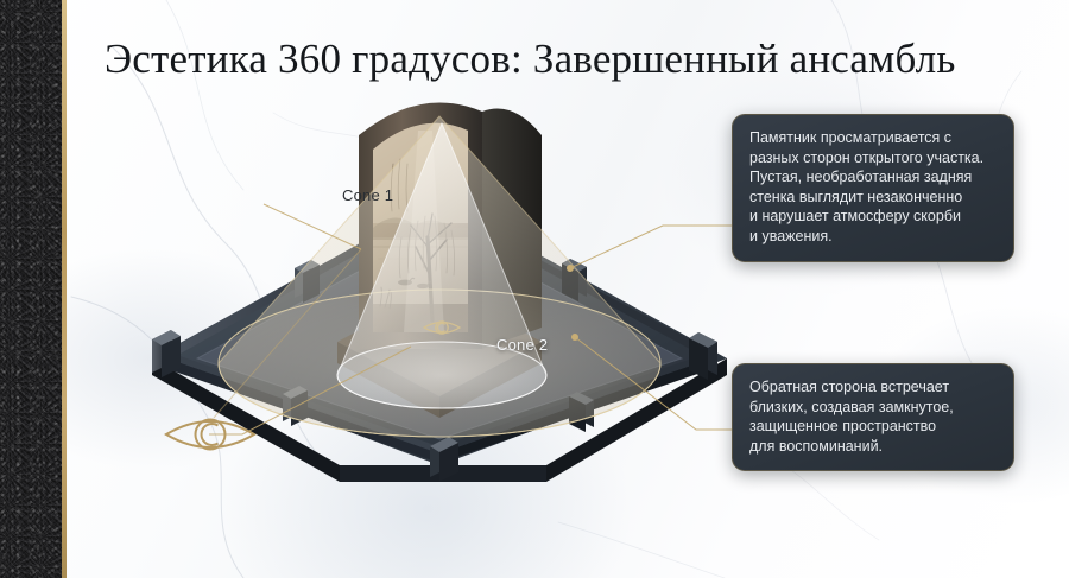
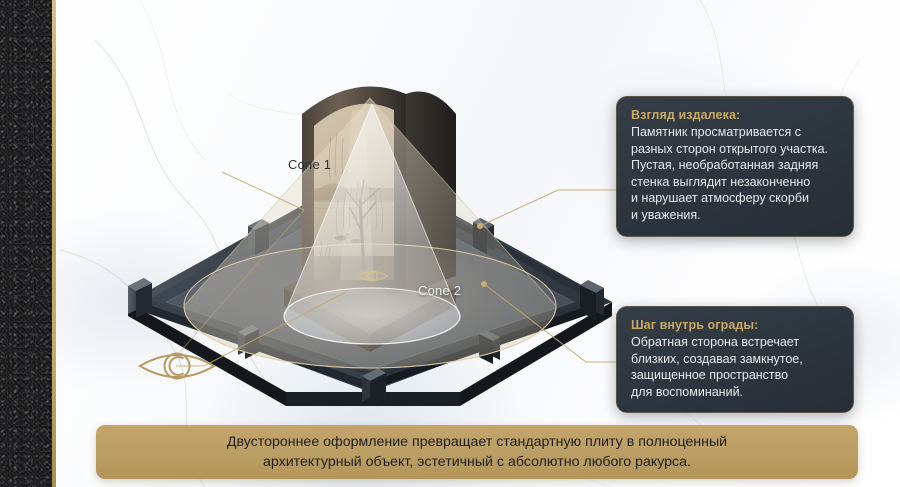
- Эстетика 360 градусов: Завершенный ансамбль
  Cone 1
  Cone 2
+ Взгляд издалека:
  Памятник просматривается с
  разных сторон открытого участка.
  Пустая, необработанная задняя
  стенка выглядит незаконченно
  и нарушает атмосферу скорби
  и уважения.
+ Шаг внутрь ограды:
  Обратная сторона встречает
  близких, создавая замкнутое,
  защищенное пространство
  для воспоминаний.
+ Двустороннее оформление превращает стандартную плиту в полноценный
+ архитектурный объект, эстетичный с абсолютно любого ракурса.
